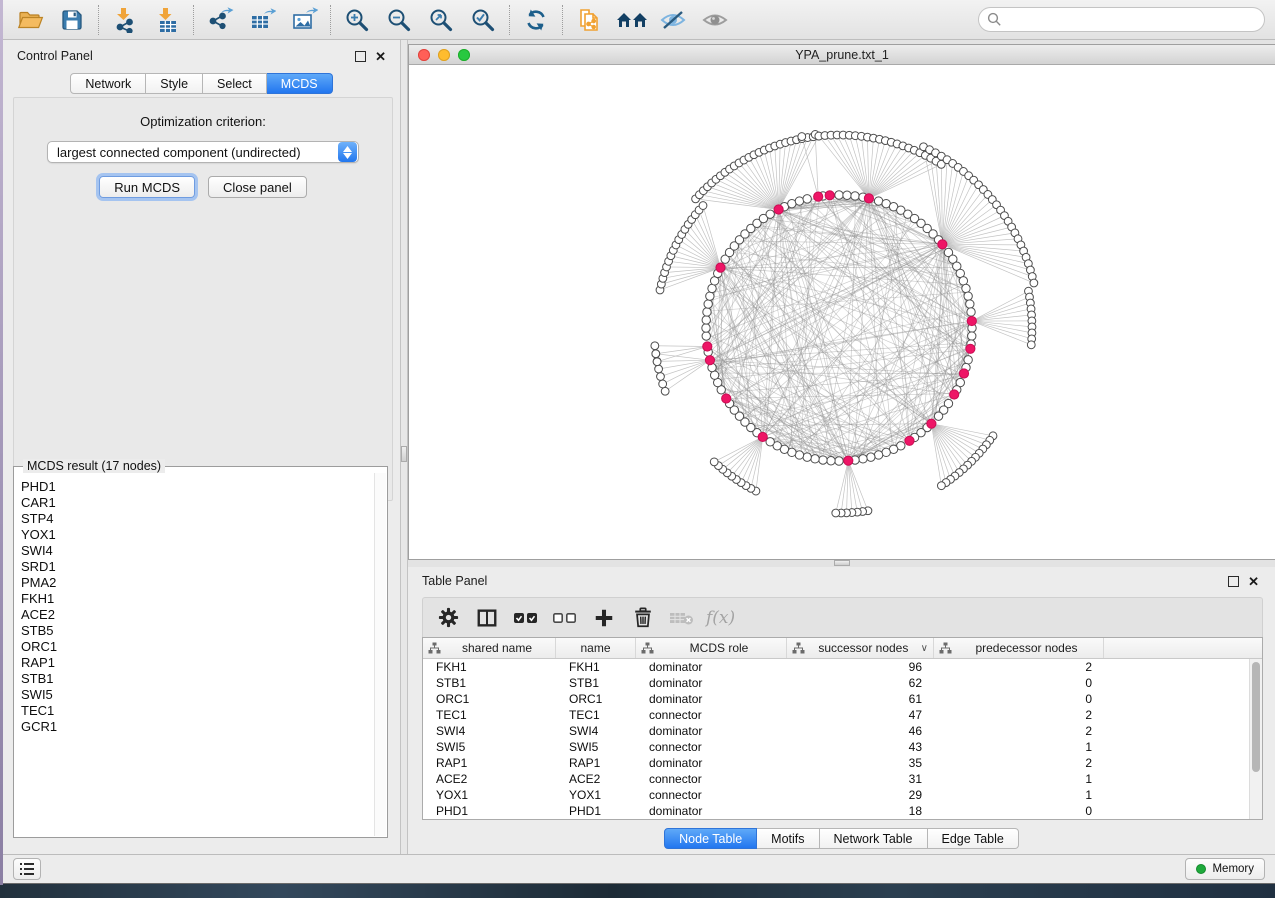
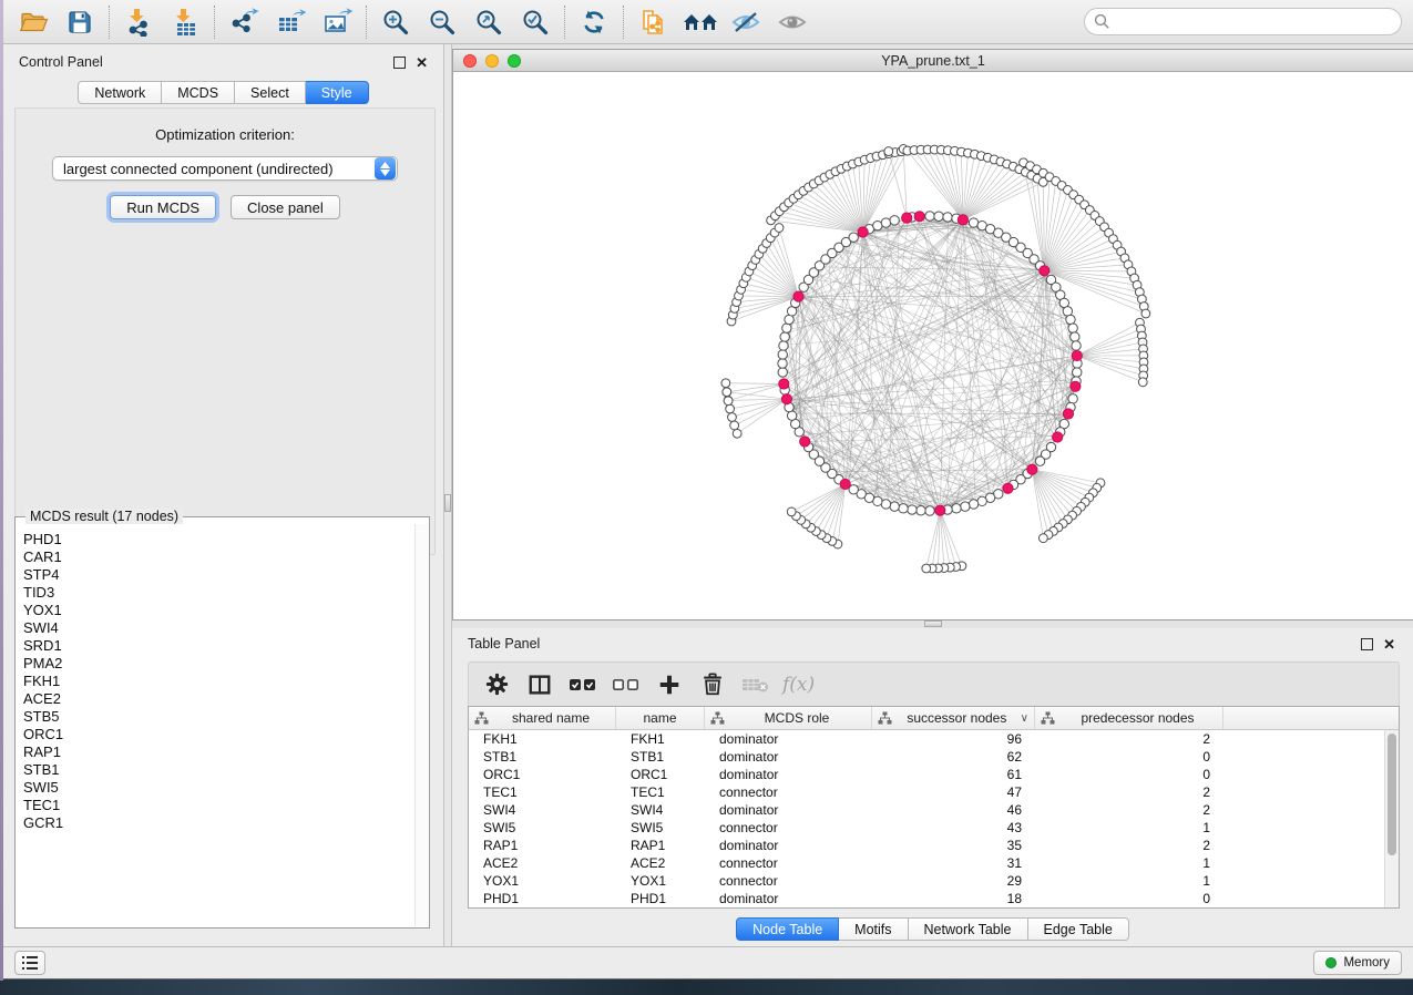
  Control Panel
  ✕
  Network
- Style
+ MCDS
  Select
- MCDS
+ Style
  Optimization criterion:
  largest connected component (undirected)
  Run MCDS
  Close panel
  MCDS result (17 nodes)
  PHD1
  CAR1
  STP4
+ TID3
  YOX1
  SWI4
  SRD1
  PMA2
  FKH1
  ACE2
  STB5
  ORC1
  RAP1
  STB1
  SWI5
  TEC1
  GCR1
  YPA_prune.txt_1
  Table Panel
  ✕
  f(x)
  shared name
  name
  MCDS role
  successor nodes
  ∨
  predecessor nodes
  FKH1
  FKH1
  dominator
  96
  2
  STB1
  STB1
  dominator
  62
  0
  ORC1
  ORC1
  dominator
  61
  0
  TEC1
  TEC1
  connector
  47
  2
  SWI4
  SWI4
  dominator
  46
  2
  SWI5
  SWI5
  connector
  43
  1
  RAP1
  RAP1
  dominator
  35
  2
  ACE2
  ACE2
  connector
  31
  1
  YOX1
  YOX1
  connector
  29
  1
  PHD1
  PHD1
  dominator
  18
  0
  Node Table
  Motifs
  Network Table
  Edge Table
  Memory
